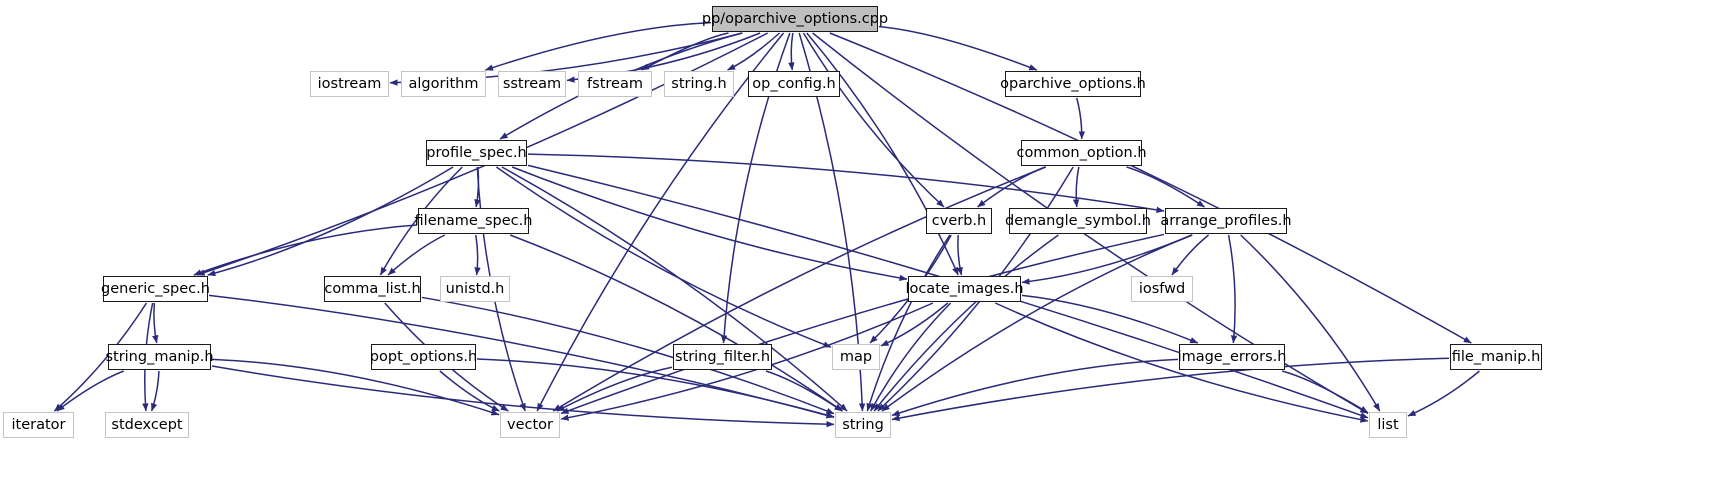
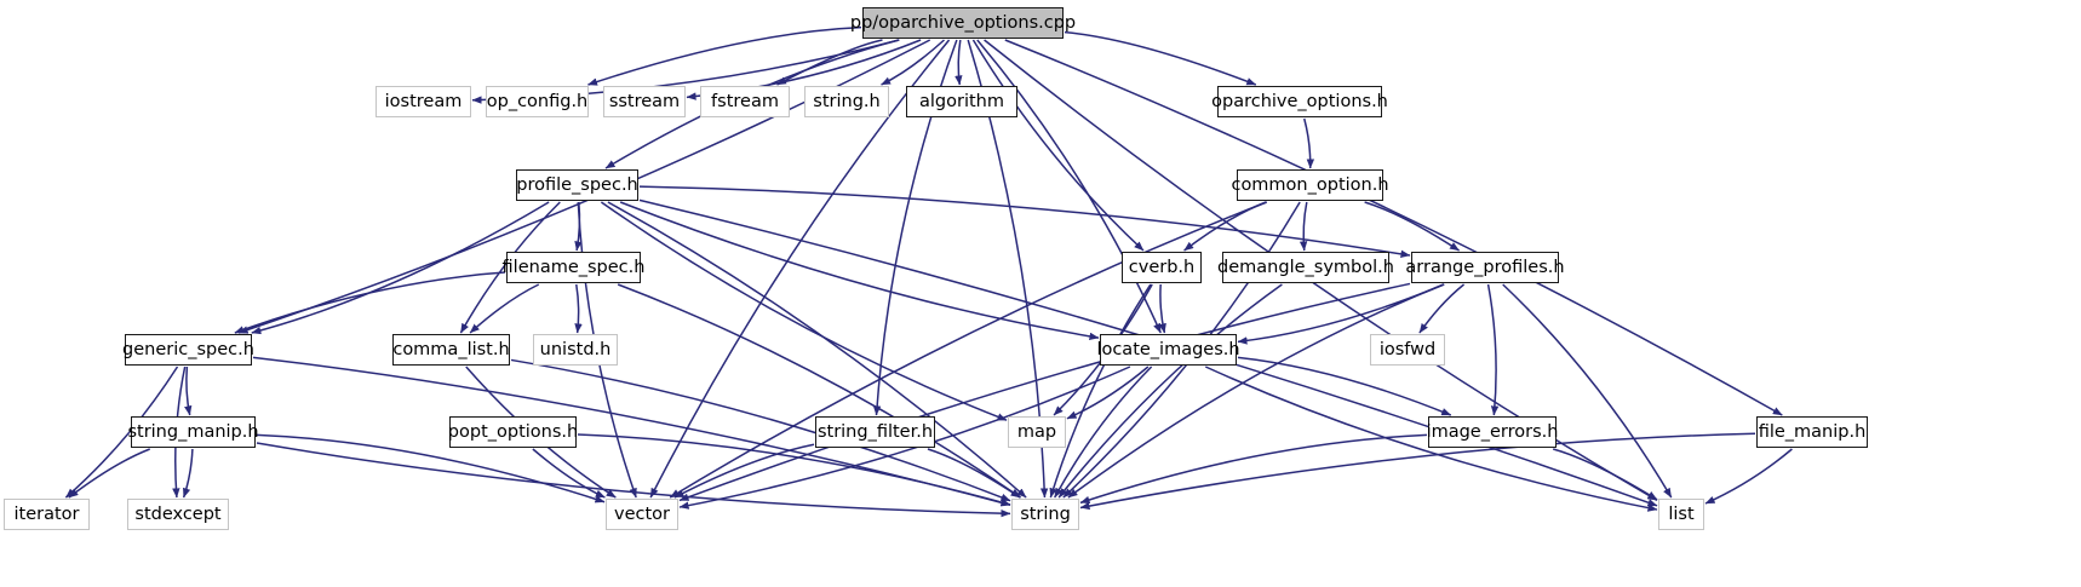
  pp/oparchive_options.cpp
  iostream
- algorithm
+ op_config.h
  sstream
  fstream
  string.h
- op_config.h
+ algorithm
  oparchive_options.h
  profile_spec.h
  common_option.h
  filename_spec.h
  cverb.h
  demangle_symbol.h
  arrange_profiles.h
  generic_spec.h
  comma_list.h
  unistd.h
  locate_images.h
  iosfwd
  string_manip.h
  popt_options.h
  string_filter.h
  map
  image_errors.h
  file_manip.h
  iterator
  stdexcept
  vector
  string
  list
